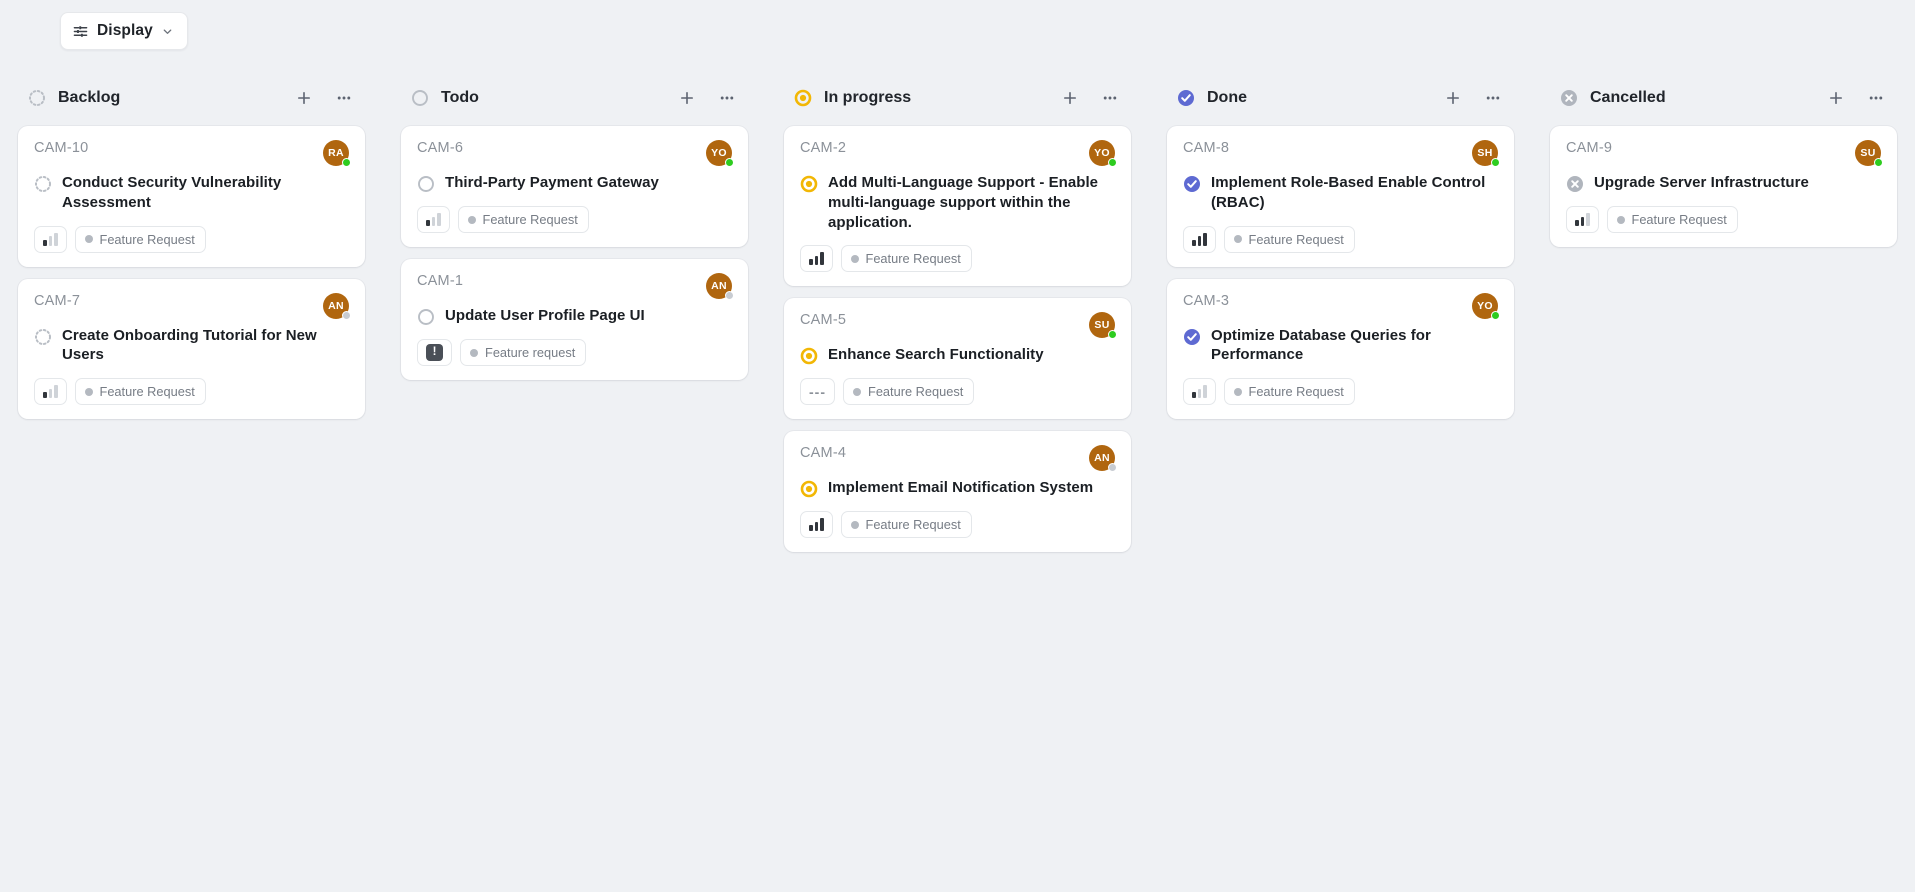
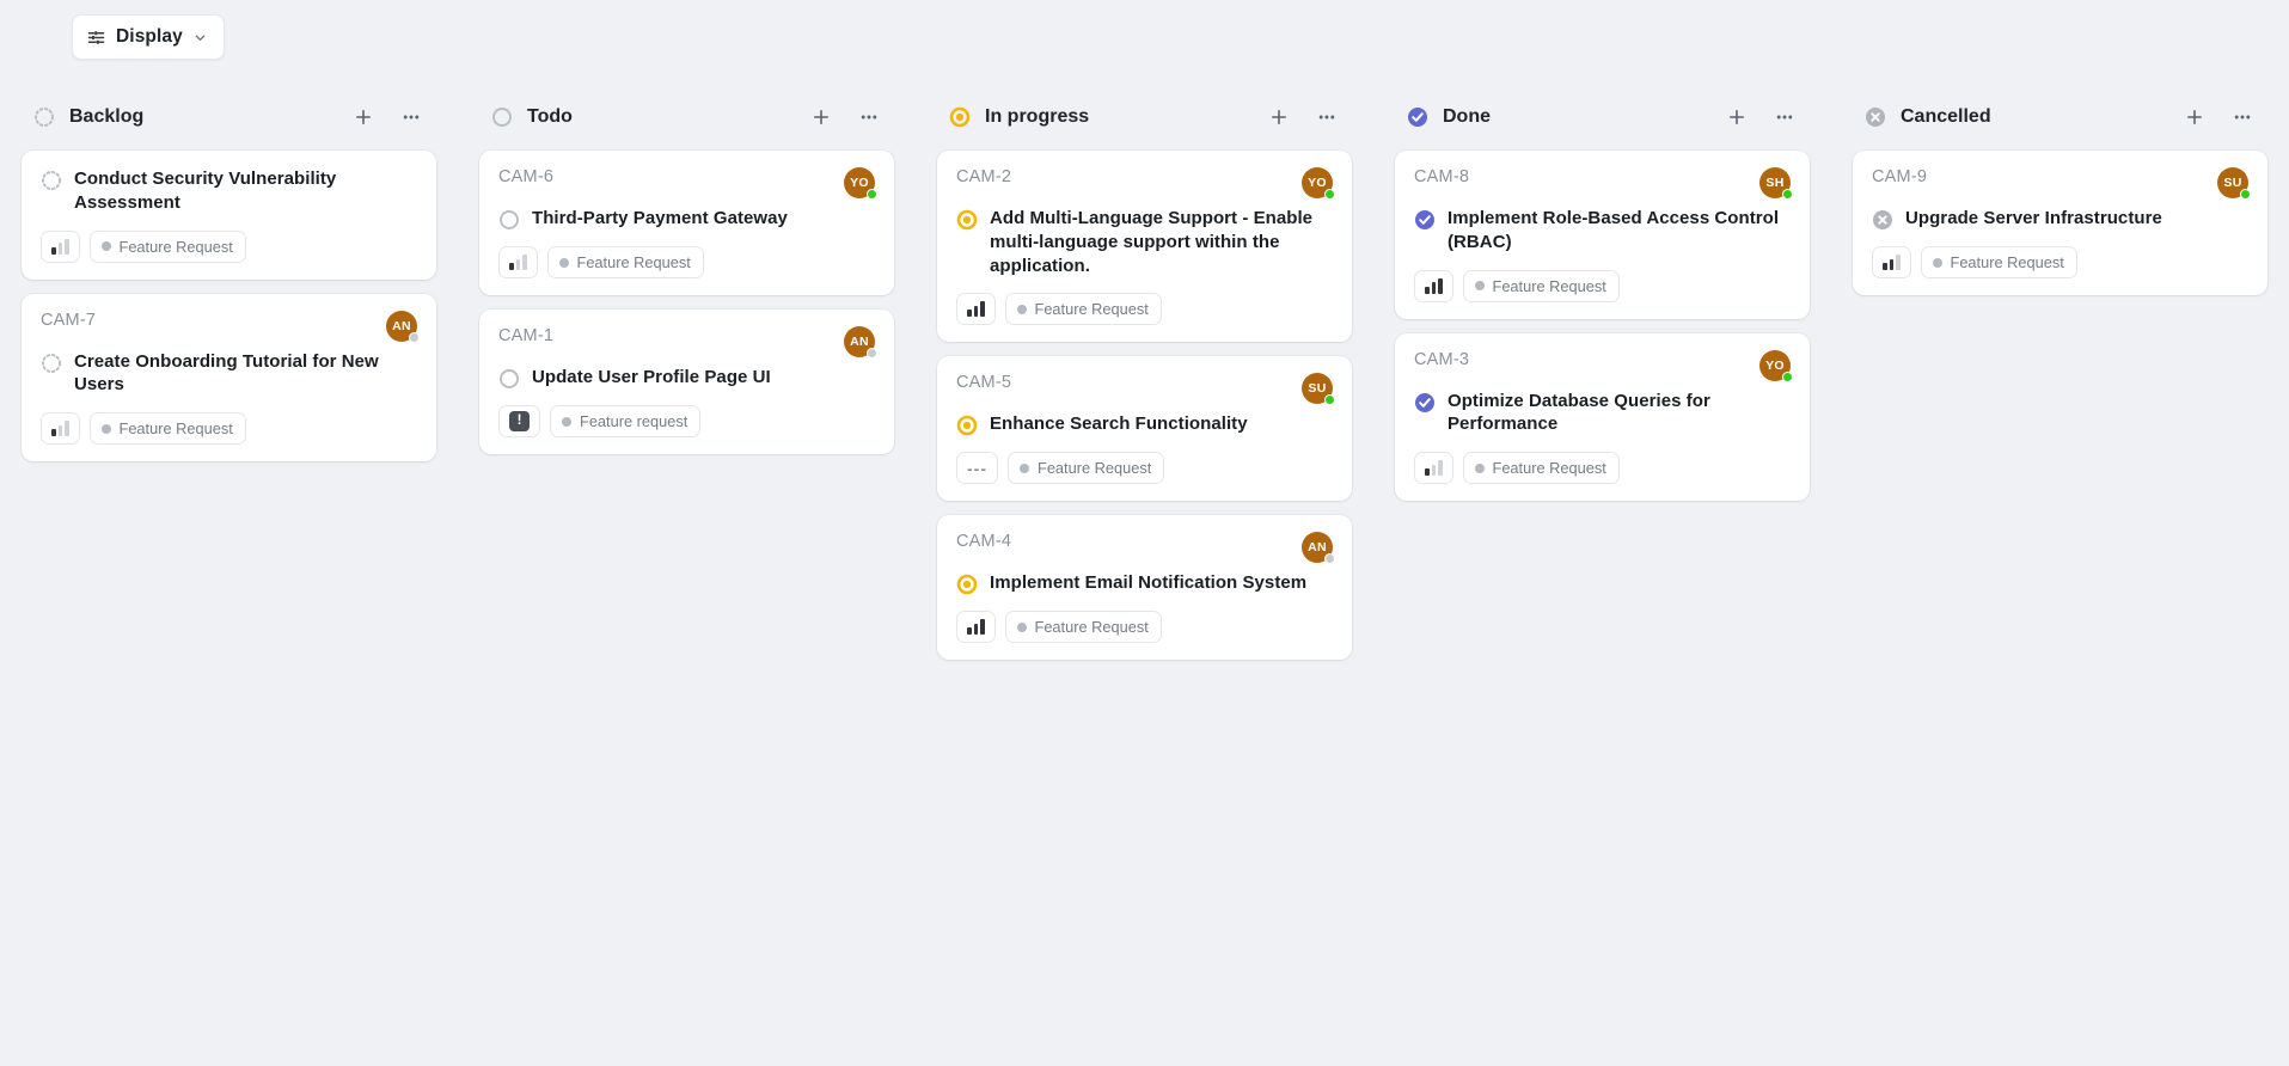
  Display
  Backlog
- CAM-10
- RA
  Conduct Security Vulnerability Assessment
  Feature Request
  CAM-7
  AN
  Create Onboarding Tutorial for New Users
  Feature Request
  Todo
  CAM-6
  YO
  Third-Party Payment Gateway
  Feature Request
  CAM-1
  AN
  Update User Profile Page UI
  !
  Feature request
  In progress
  CAM-2
  YO
  Add Multi-Language Support - Enable multi-language support within the application.
  Feature Request
  CAM-5
  SU
  Enhance Search Functionality
  ---
  Feature Request
  CAM-4
  AN
  Implement Email Notification System
  Feature Request
  Done
  CAM-8
  SH
- Implement Role-Based Enable Control (RBAC)
+ Implement Role-Based Access Control (RBAC)
  Feature Request
  CAM-3
  YO
  Optimize Database Queries for Performance
  Feature Request
  Cancelled
  CAM-9
  SU
  Upgrade Server Infrastructure
  Feature Request
